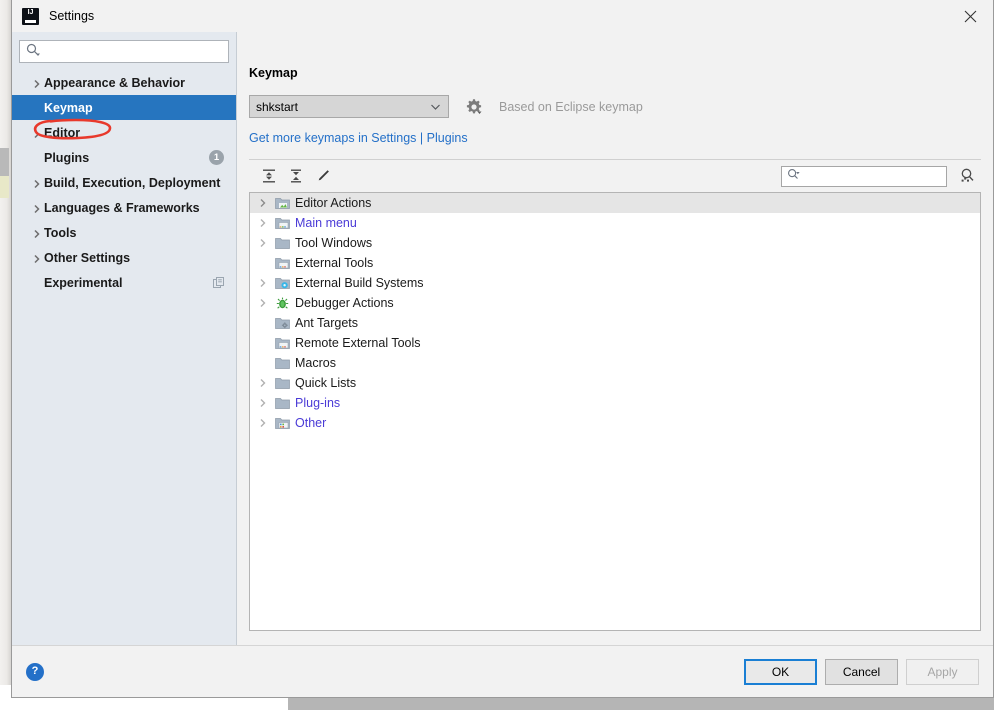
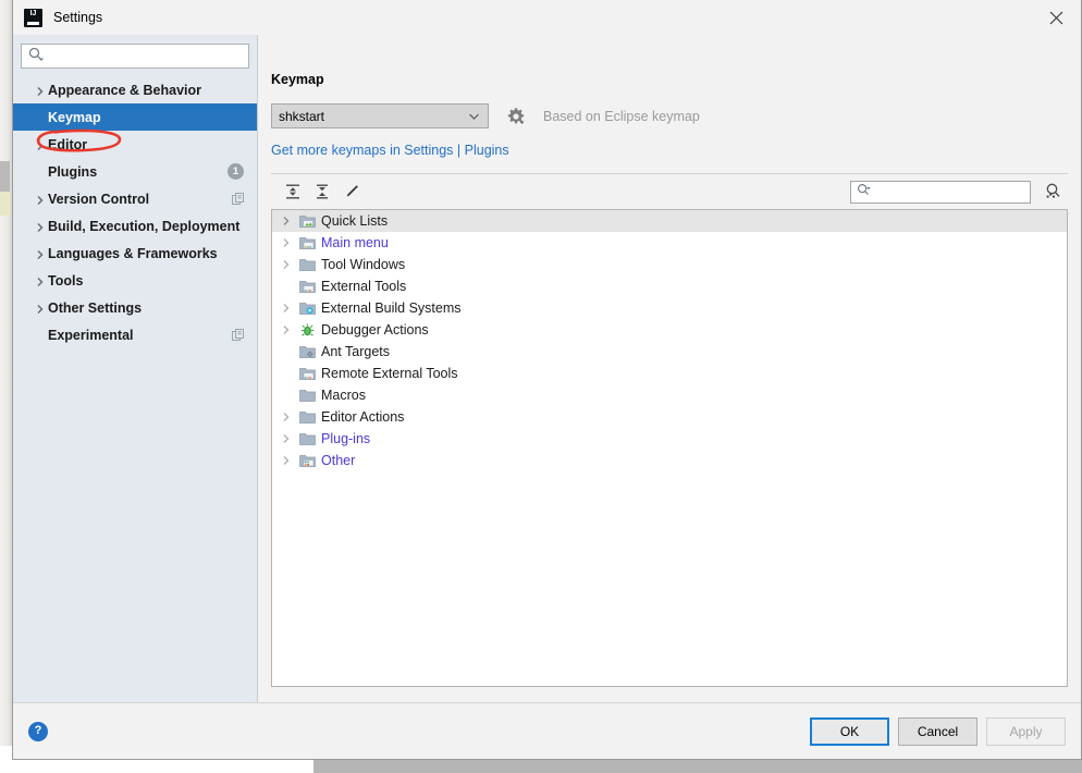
  Settings
  Appearance & Behavior
  Keymap
  Editor
  Plugins
  1
+ Version Control
  Build, Execution, Deployment
  Languages & Frameworks
  Tools
  Other Settings
  Experimental
  Keymap
  shkstart
  Based on Eclipse keymap
  Get more keymaps in Settings | Plugins
- Editor Actions
+ Quick Lists
  Main menu
  Tool Windows
  External Tools
  External Build Systems
  Debugger Actions
  Ant Targets
  Remote External Tools
  Macros
- Quick Lists
+ Editor Actions
  Plug-ins
  Other
  ?
  OK
  Cancel
  Apply
